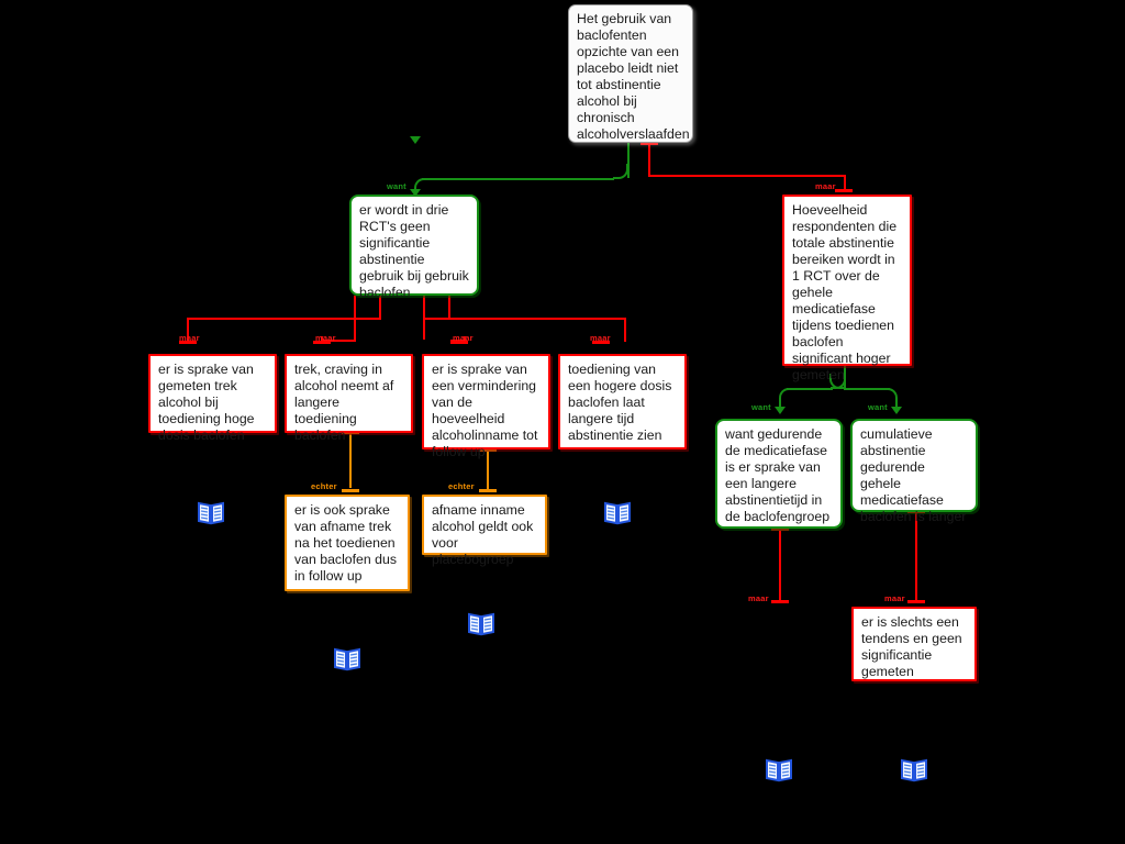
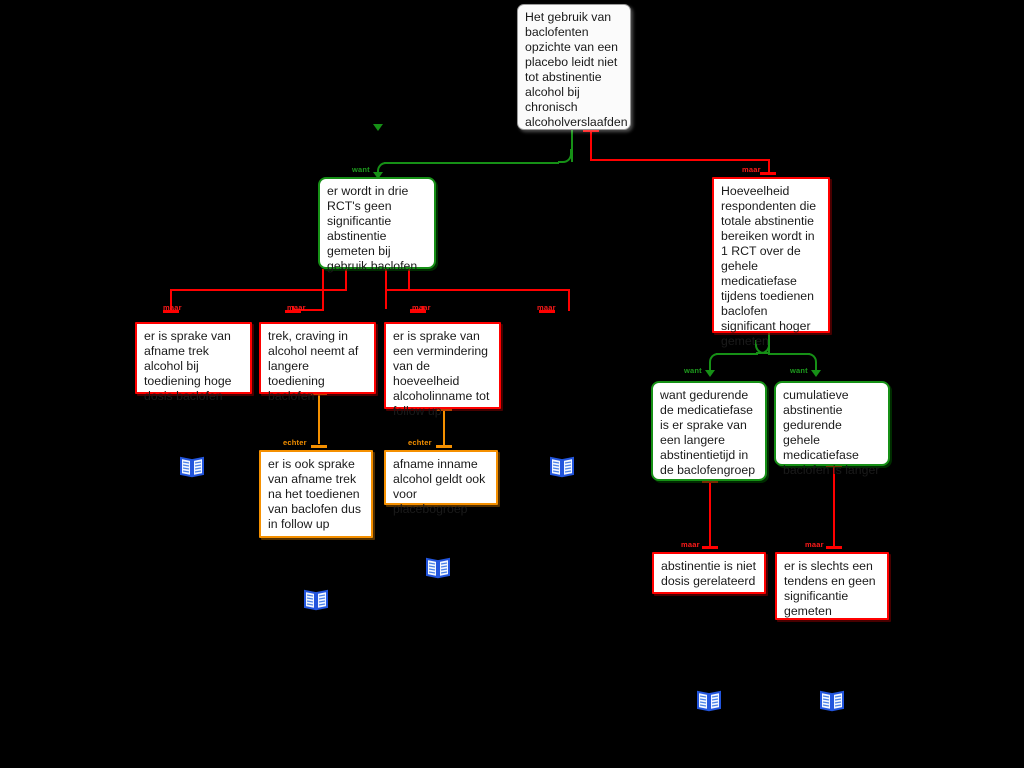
  want
  maar
  maar
  maar
  maar
  maar
  echter
  echter
  want
  want
  maar
  maar
  Het gebruik van baclofenten opzichte van een placebo leidt niet tot abstinentie alcohol bij chronisch alcoholverslaafden
- er wordt in drie RCT's geen significantie abstinentie gebruik bij gebruik baclofen
+ er wordt in drie RCT's geen significantie abstinentie gemeten bij gebruik baclofen
  Hoeveelheid respondenten die totale abstinentie bereiken wordt in 1 RCT over de gehele medicatiefase tijdens toedienen baclofen significant hoger gemeten
- er is sprake van gemeten trek alcohol bij toediening hoge dosis baclofen
+ er is sprake van afname trek alcohol bij toediening hoge dosis baclofen
  trek, craving in alcohol neemt af langere toediening baclofen
  er is sprake van een vermindering van de hoeveelheid alcoholinname tot follow up
- toediening van een hogere dosis baclofen laat langere tijd abstinentie zien
  er is ook sprake van afname trek na het toedienen van baclofen dus in follow up
  afname inname alcohol geldt ook voor placebogroep
  want gedurende de medicatiefase is er sprake van een langere abstinentietijd in de baclofengroep
  cumulatieve abstinentie gedurende gehele medicatiefase baclofen is langer
+ abstinentie is niet dosis gerelateerd
  er is slechts een tendens en geen significantie gemeten
